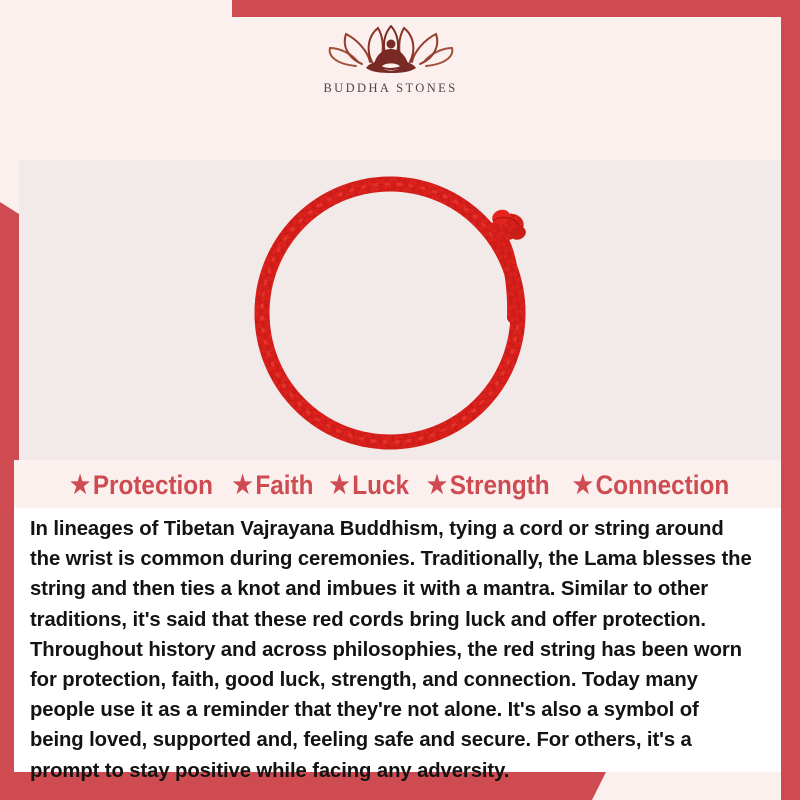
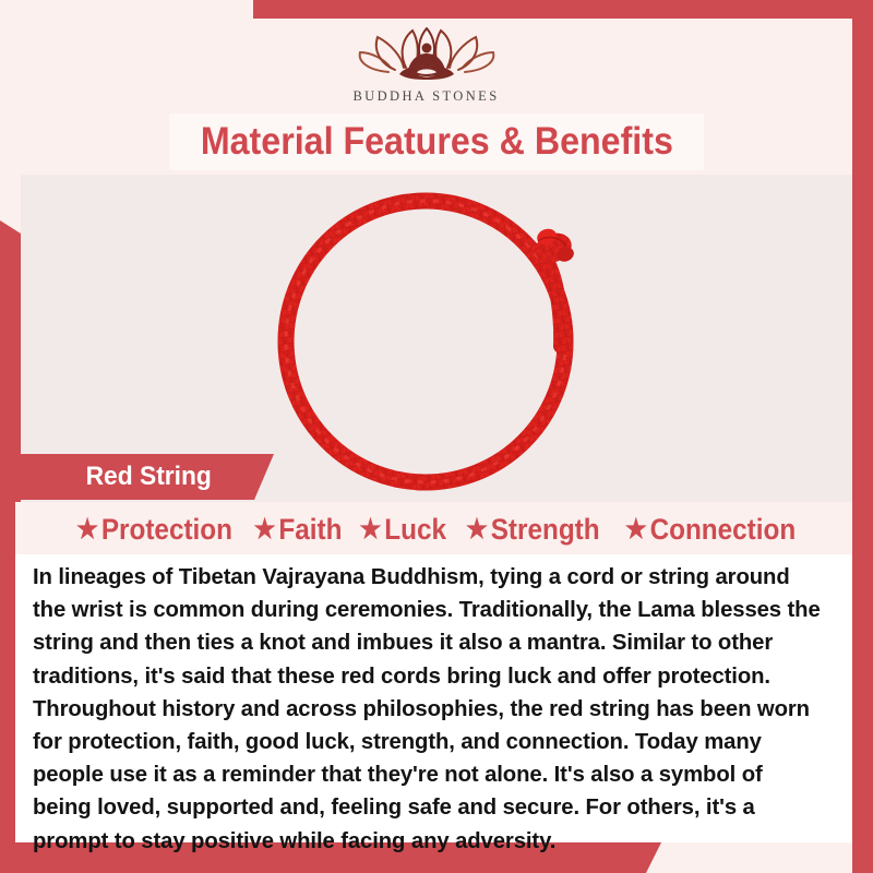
  BUDDHA STONES
+ Material Features & Benefits
+ Red String
  ★
  Protection
  ★
  Faith
  ★
  Luck
  ★
  Strength
  ★
  Connection
- In lineages of Tibetan Vajrayana Buddhism, tying a cord or string around the wrist is common during ceremonies. Traditionally, the Lama blesses the string and then ties a knot and imbues it with a mantra. Similar to other traditions, it's said that these red cords bring luck and offer protection. Throughout history and across philosophies, the red string has been worn for protection, faith, good luck, strength, and connection. Today many people use it as a reminder that they're not alone. It's also a symbol of being loved, supported and, feeling safe and secure. For others, it's a prompt to stay positive while facing any adversity.
+ In lineages of Tibetan Vajrayana Buddhism, tying a cord or string around the wrist is common during ceremonies. Traditionally, the Lama blesses the string and then ties a knot and imbues it also a mantra. Similar to other traditions, it's said that these red cords bring luck and offer protection. Throughout history and across philosophies, the red string has been worn for protection, faith, good luck, strength, and connection. Today many people use it as a reminder that they're not alone. It's also a symbol of being loved, supported and, feeling safe and secure. For others, it's a prompt to stay positive while facing any adversity.
